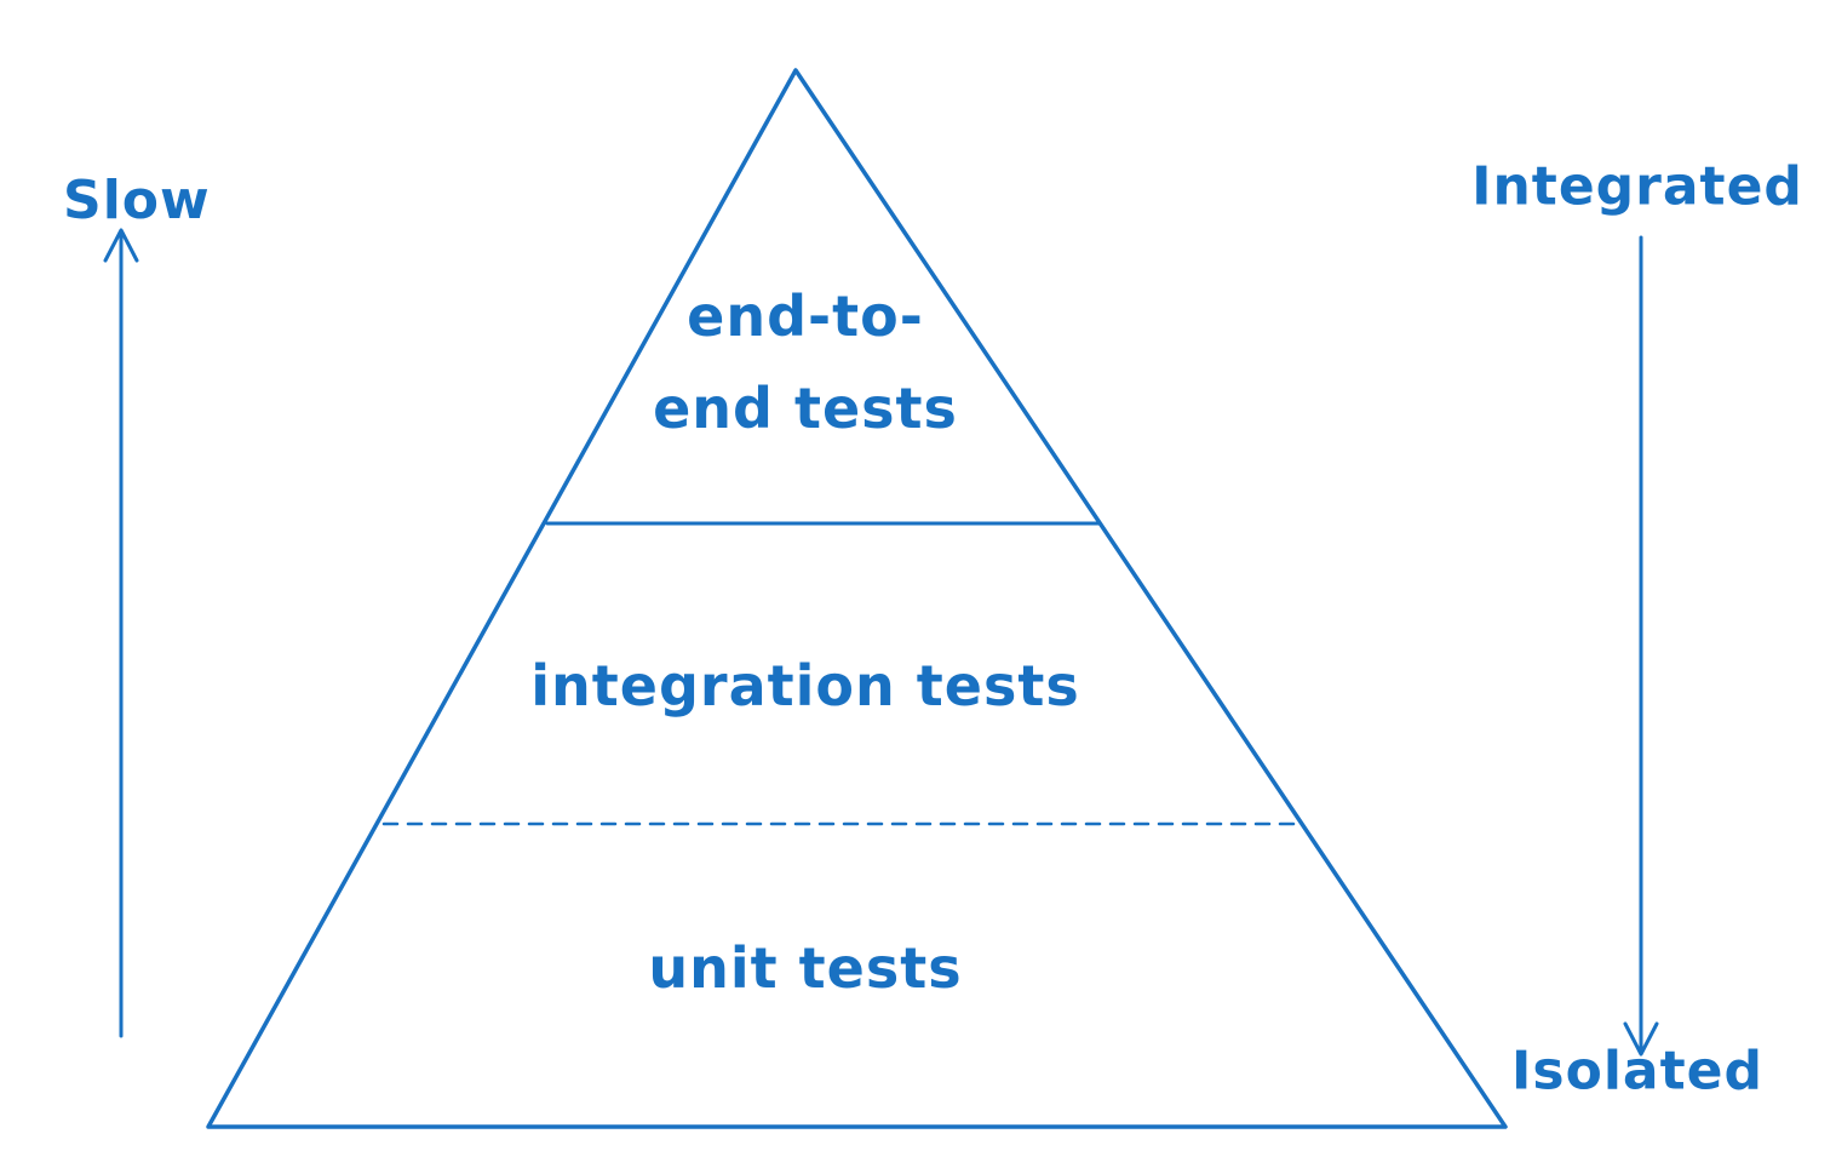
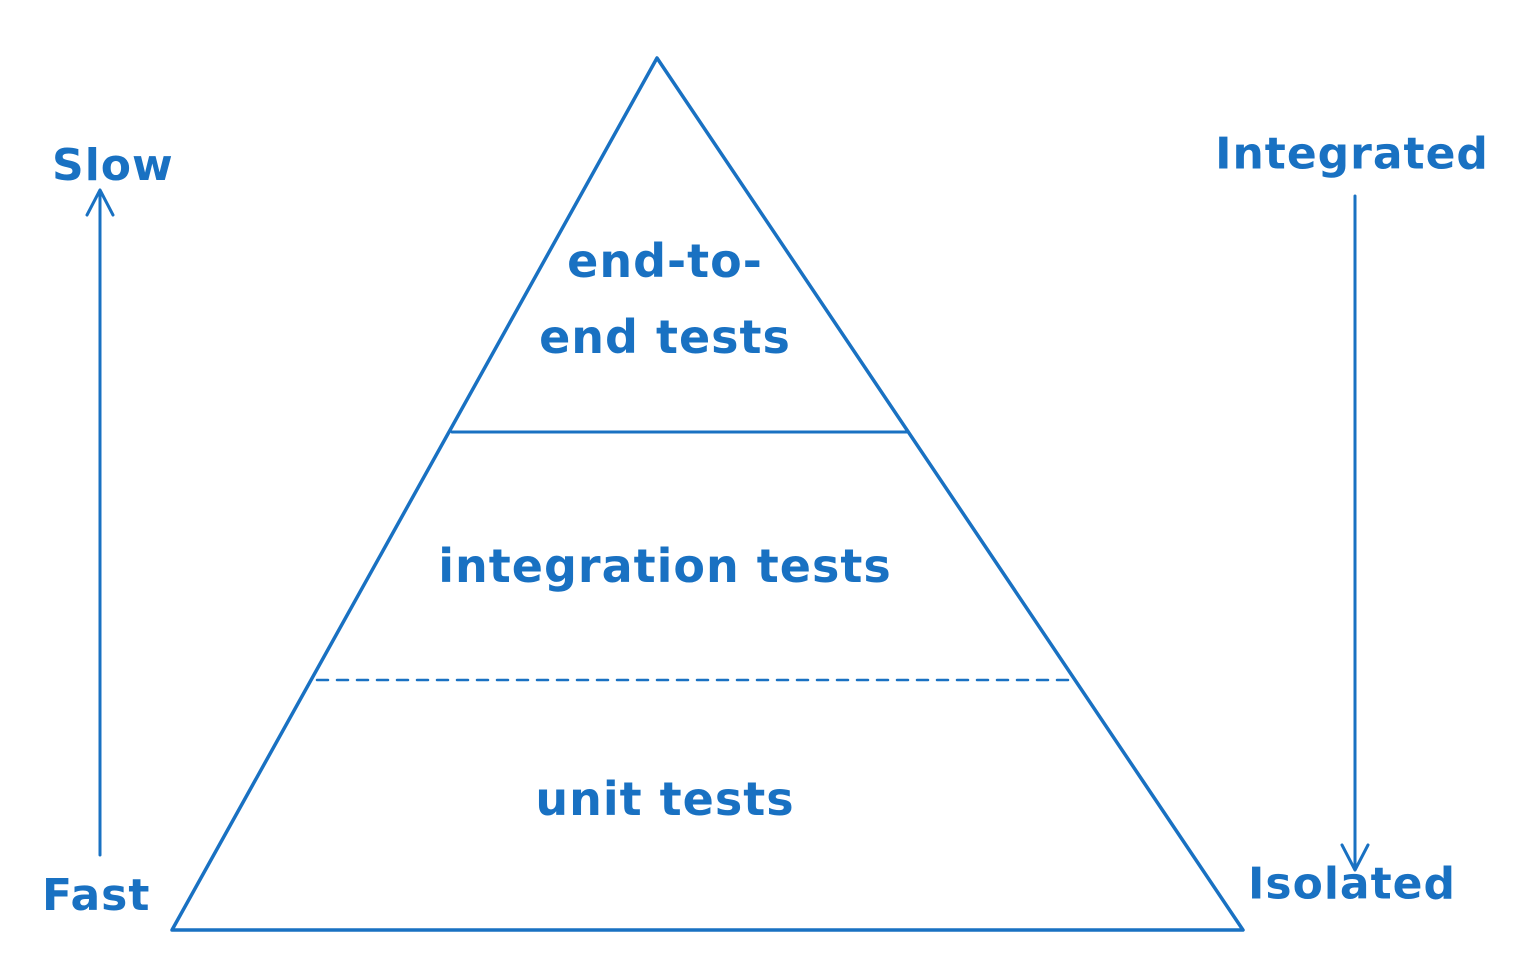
  end-to-
  end tests
  integration tests
  unit tests
  Slow
+ Fast
  Integrated
  Isolated
